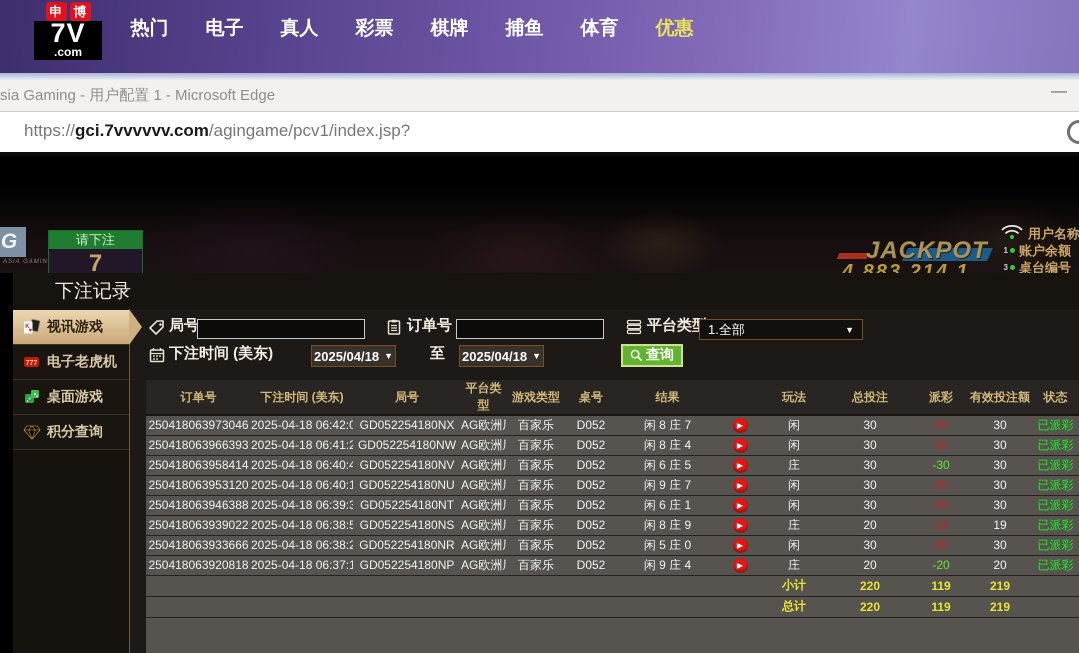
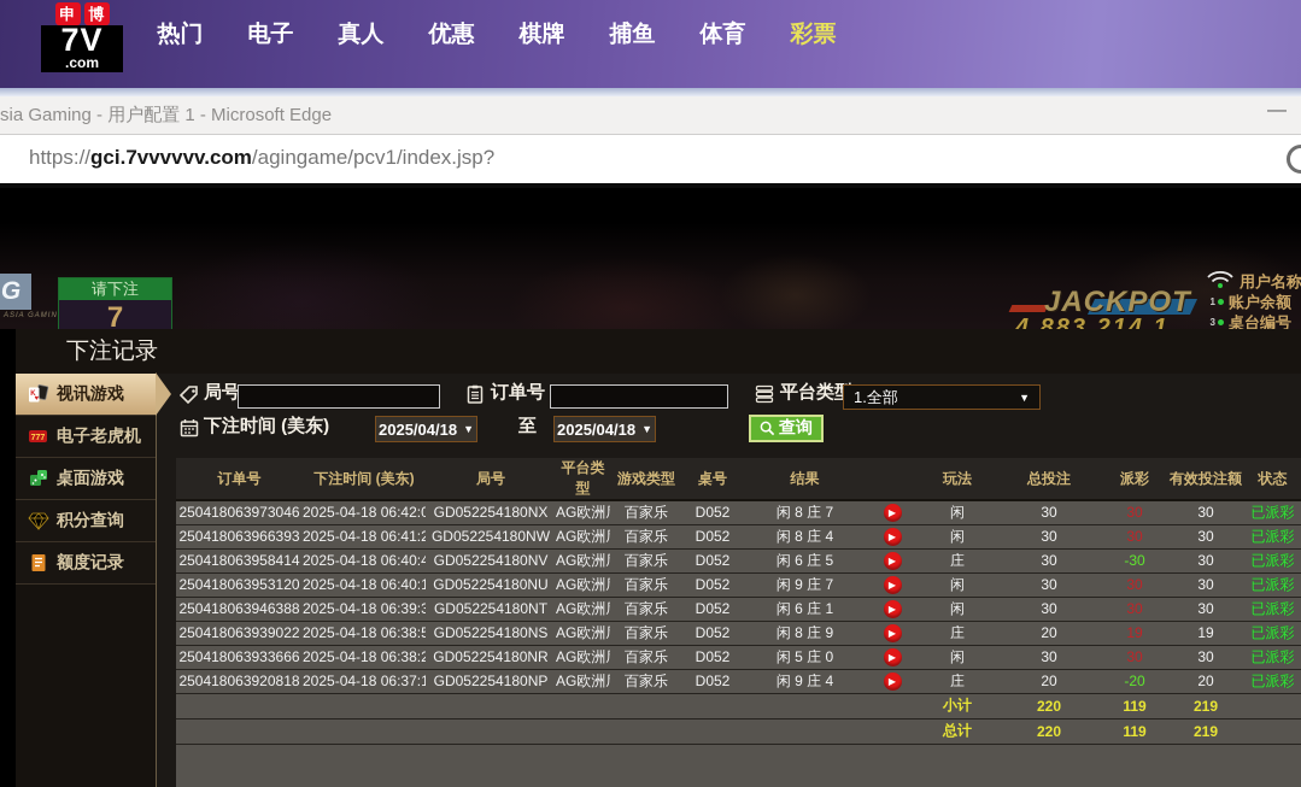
  申
  博
  7V
  .com
  热门
  电子
  真人
- 彩票
+ 优惠
  棋牌
  捕鱼
  体育
- 优惠
+ 彩票
  sia Gaming - 用户配置 1 - Microsoft Edge
  —
  https://gci.7vvvvvv.com/agingame/pcv1/index.jsp?
  G
  请下注
  7
  JACKPOT
  4,883,214.1
  用户名称
  1
  账户余额
  3
  桌台编号
  下注记录
  视讯游戏
  电子老虎机
  桌面游戏
  积分查询
+ 额度记录
  局号
  订单号
  平台类
  1.全部
  ▼
  下注时间 (美东)
  2025/04/18
  ▼
  至
  2025/04/18
  ▼
  查询
  订单号	下注时间 (美东)	局号	平台类型	游戏类型	桌号	结果		玩法	总投注	派彩	有效投注额	状态
  250418063973046	2025-04-18 06:42:0	GD052254180NX	AG欧洲	百家乐	D052	闲 8 庄 7	▶	闲	30	30	30	已派彩
  250418063966393	2025-04-18 06:41:2	GD052254180NW	AG欧洲	百家乐	D052	闲 8 庄 4	▶	闲	30	30	30	已派彩
  250418063958414	2025-04-18 06:40:4	GD052254180NV	AG欧洲	百家乐	D052	闲 6 庄 5	▶	庄	30	-30	30	已派彩
  250418063953120	2025-04-18 06:40:1	GD052254180NU	AG欧洲	百家乐	D052	闲 9 庄 7	▶	闲	30	30	30	已派彩
  250418063946388	2025-04-18 06:39:3	GD052254180NT	AG欧洲	百家乐	D052	闲 6 庄 1	▶	闲	30	30	30	已派彩
  250418063939022	2025-04-18 06:38:5	GD052254180NS	AG欧洲	百家乐	D052	闲 8 庄 9	▶	庄	20	19	19	已派彩
  250418063933666	2025-04-18 06:38:2	GD052254180NR	AG欧洲	百家乐	D052	闲 5 庄 0	▶	闲	30	30	30	已派彩
  250418063920818	2025-04-18 06:37:1	GD052254180NP	AG欧洲	百家乐	D052	闲 9 庄 4	▶	庄	20	-20	20	已派彩
  								小计	220	119	219
  								总计	220	119	219
